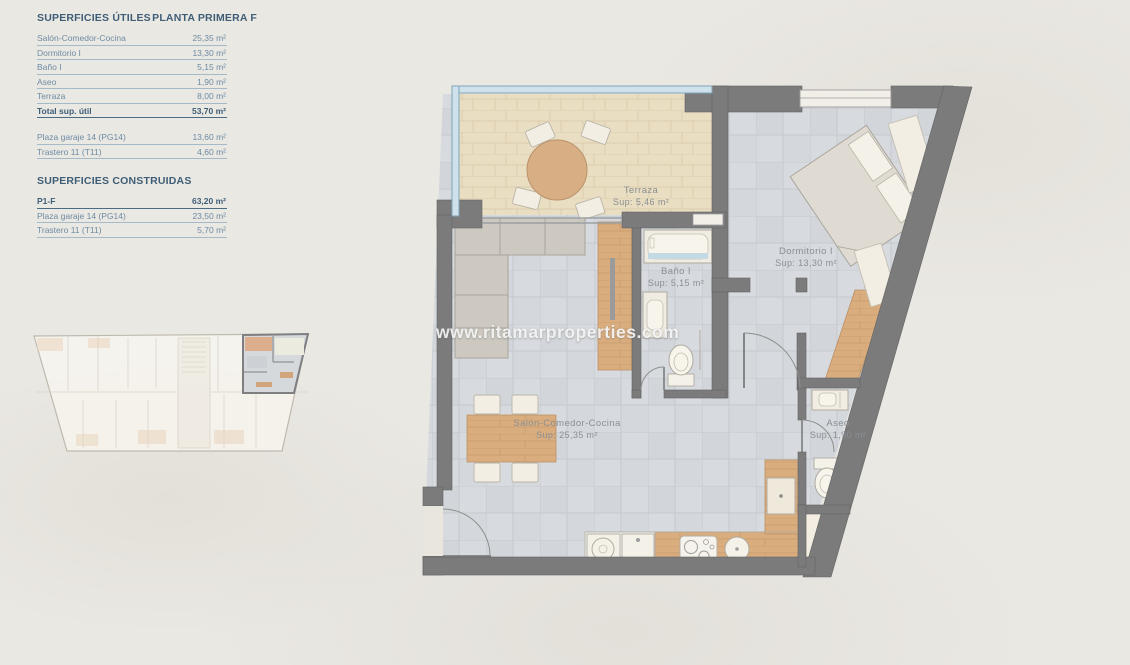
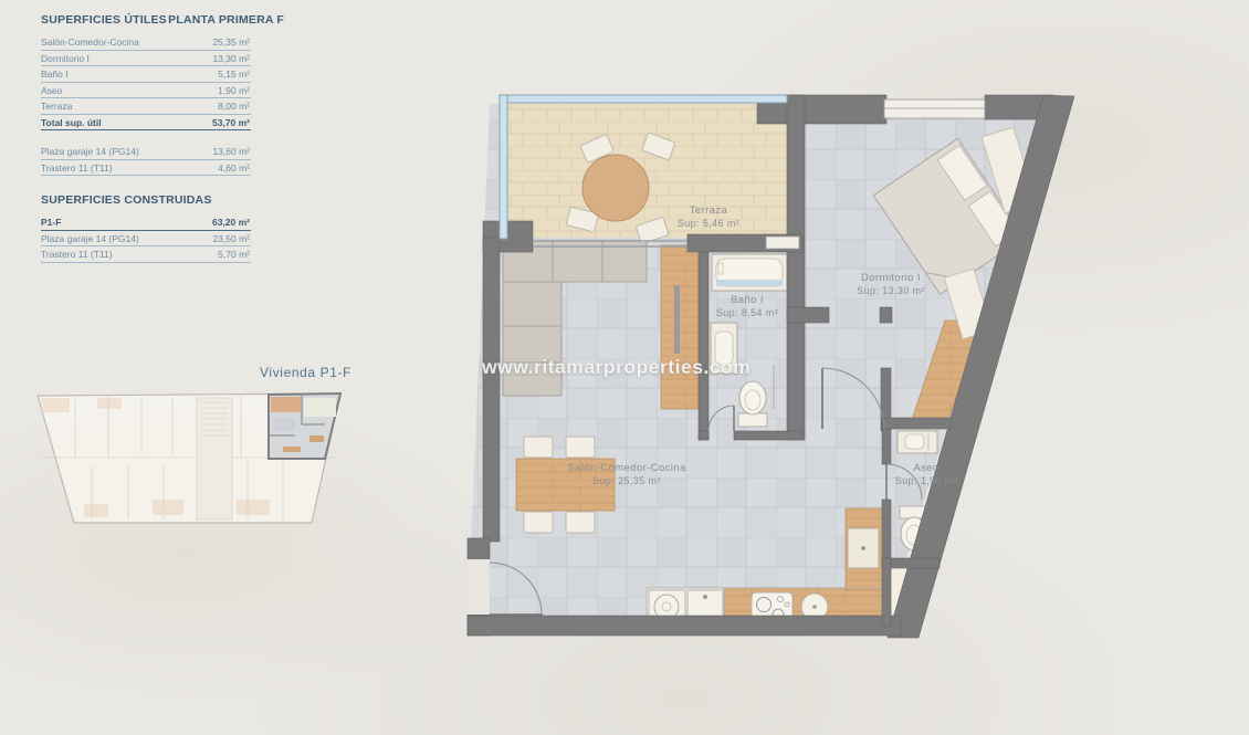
  SUPERFICIES ÚTILES
  PLANTA PRIMERA F
  Salón-Comedor-Cocina
  25,35 m²
  Dormitorio I
  13,30 m²
  Baño I
  5,15 m²
  Aseo
  1,90 m²
  Terraza
  8,00 m²
  Total sup. útil
  53,70 m²
  Plaza garaje 14 (PG14)
  13,60 m²
  Trastero 11 (T11)
  4,60 m²
  SUPERFICIES CONSTRUIDAS
  P1-F
  63,20 m²
  Plaza garaje 14 (PG14)
  23,50 m²
  Trastero 11 (T11)
  5,70 m²
+ Vivienda P1-F
  Terraza
  Sup: 5,46 m²
  Dormitorio I
  Sup: 13,30 m²
  Baño I
- Sup: 5,15 m²
+ Sup: 8,54 m²
  Salón-Comedor-Cocina
  Sup: 25,35 m²
  Aseo
  Sup: 1,90 m²
  www.ritamarproperties.com
